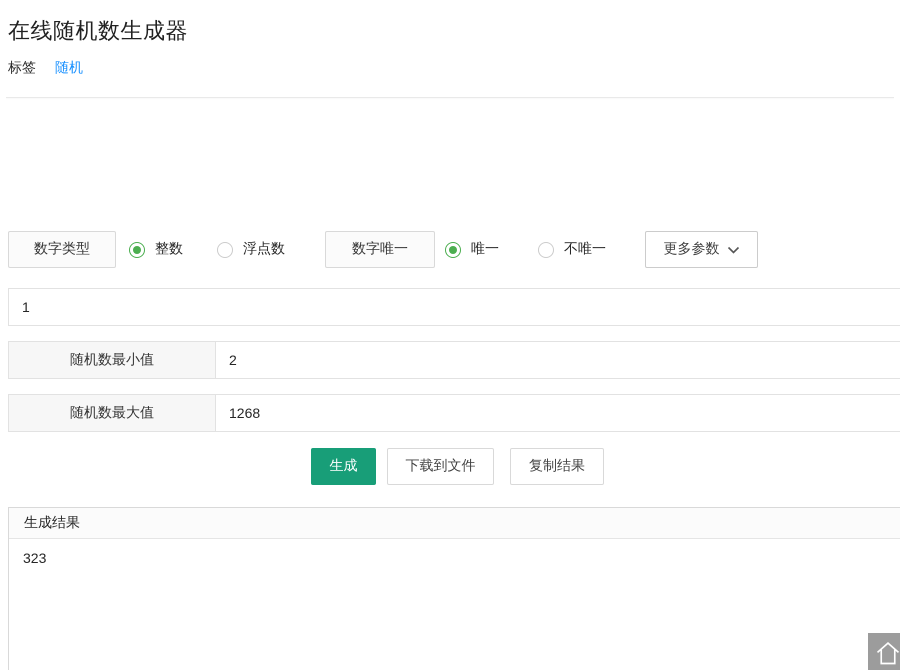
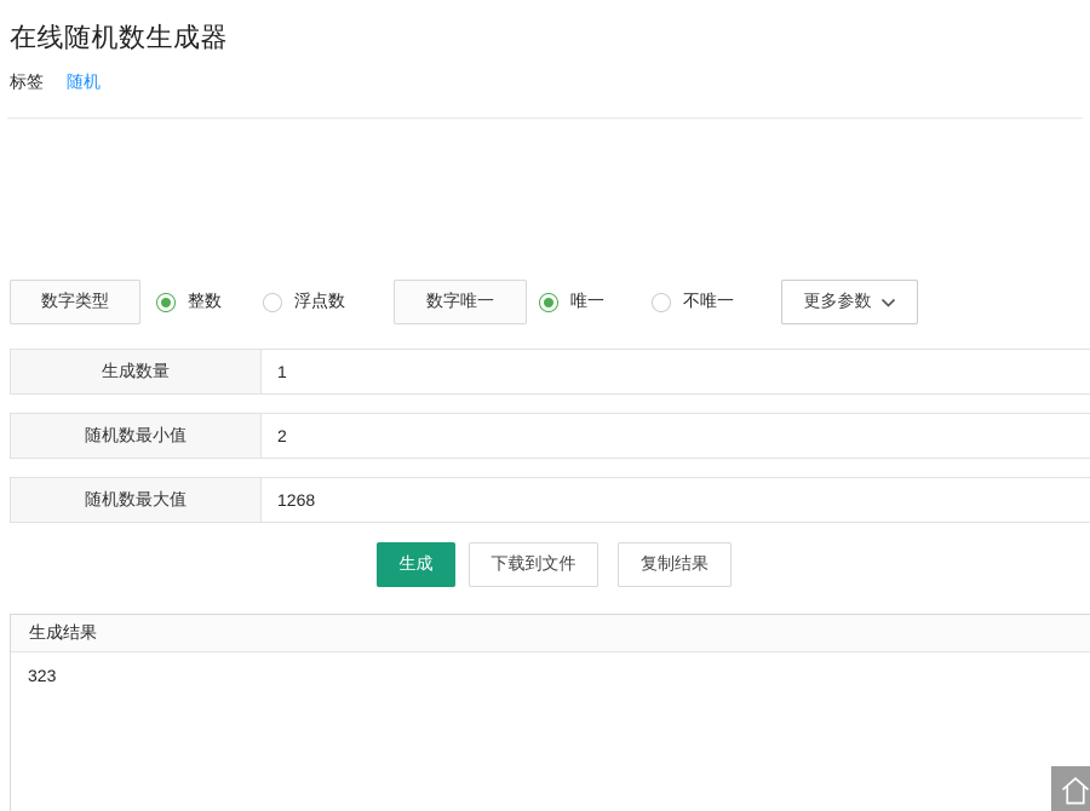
  在线随机数生成器
  标签
  随机
  数字类型
  整数
  浮点数
  数字唯一
  唯一
  不唯一
  更多参数
+ 生成数量
  1
  随机数最小值
  2
  随机数最大值
  1268
  生成
  下载到文件
  复制结果
  生成结果
  323
